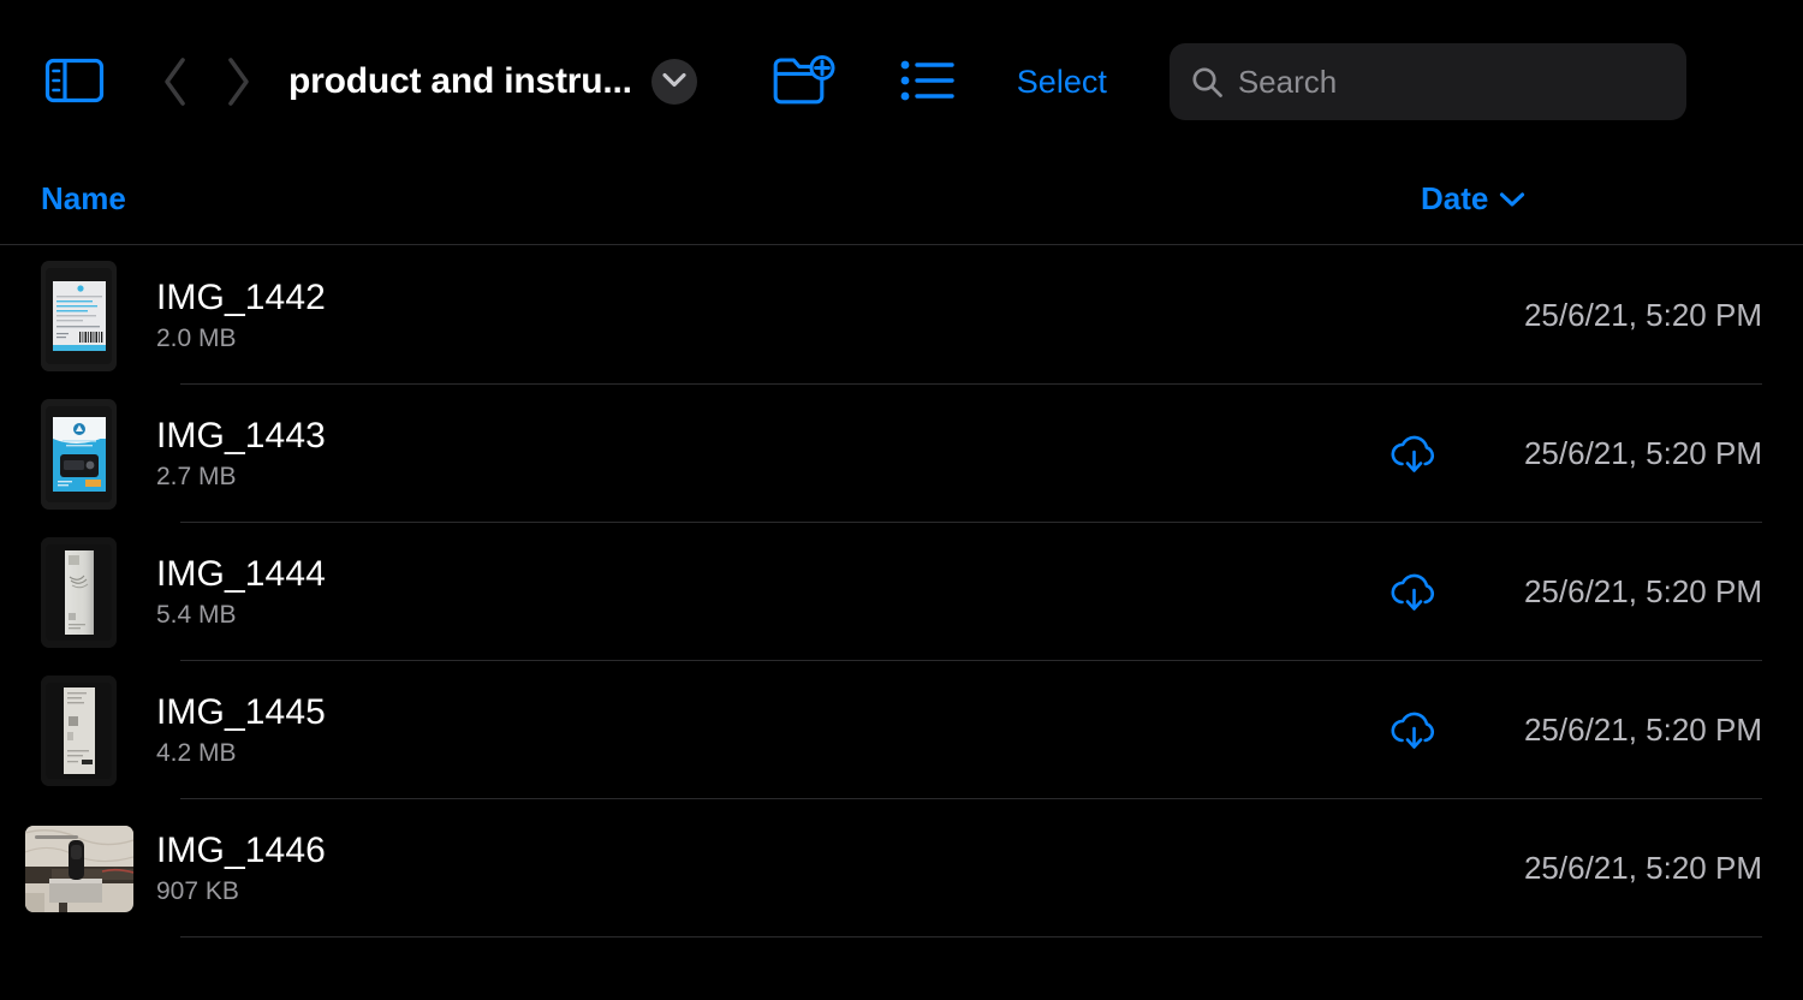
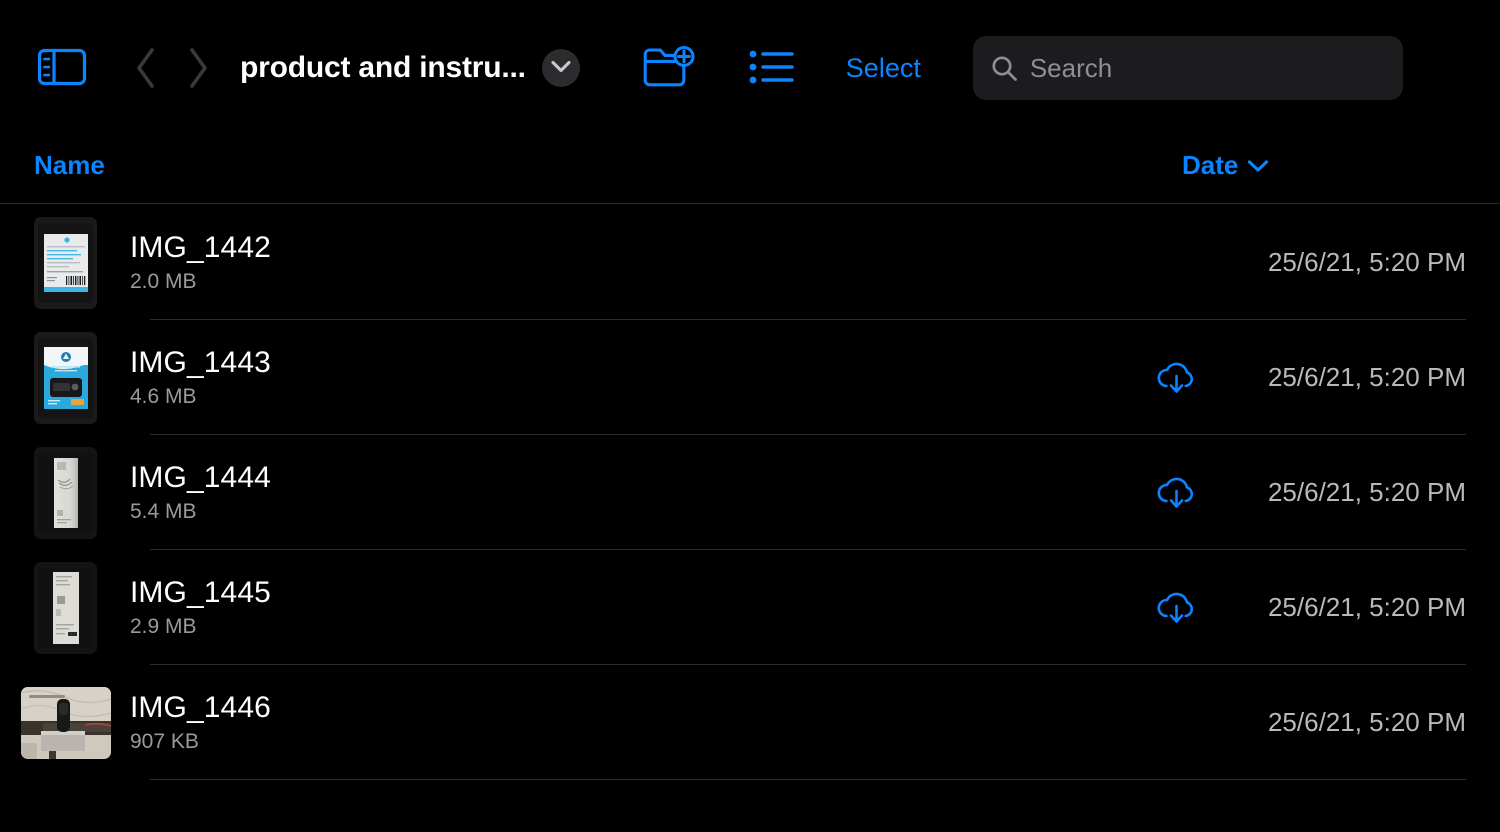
  product and instru...
  Select
  Search
  Name
  Date
  IMG_1442
  2.0 MB
  25/6/21, 5:20 PM
  IMG_1443
- 2.7 MB
+ 4.6 MB
  25/6/21, 5:20 PM
  IMG_1444
  5.4 MB
  25/6/21, 5:20 PM
  IMG_1445
- 4.2 MB
+ 2.9 MB
  25/6/21, 5:20 PM
  IMG_1446
  907 KB
  25/6/21, 5:20 PM
